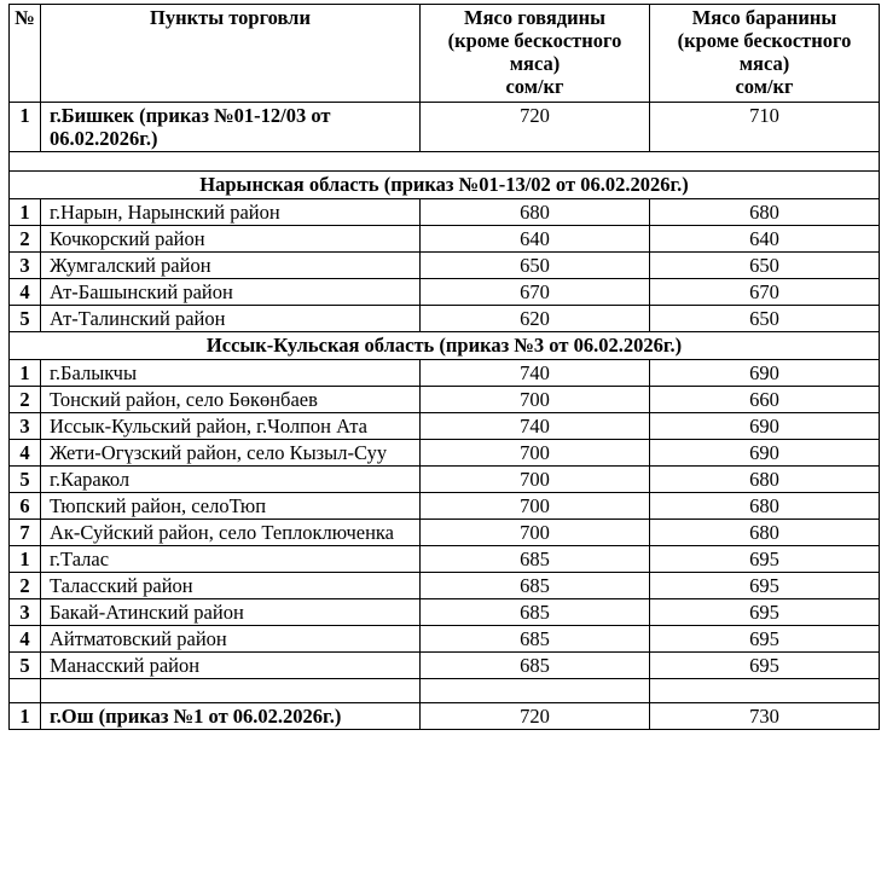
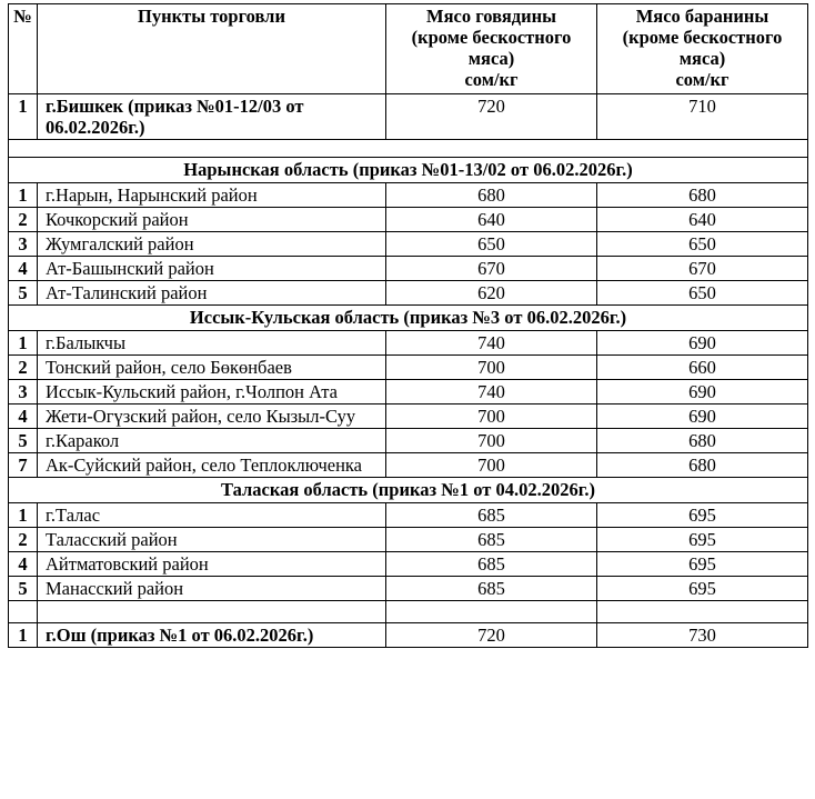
  №	Пункты торговли	Мясо говядины (кроме бескостного мяса) сом/кг	Мясо баранины (кроме бескостного мяса) сом/кг
  1	г.Бишкек (приказ №01-12/03 от 06.02.2026г.)	720	710
  Нарынская область (приказ №01-13/02 от 06.02.2026г.)
  1	г.Нарын, Нарынский район	680	680
  2	Кочкорский район	640	640
  3	Жумгалский район	650	650
  4	Ат-Башынский район	670	670
  5	Ат-Талинский район	620	650
  Иссык-Кульская область (приказ №3 от 06.02.2026г.)
  1	г.Балыкчы	740	690
  2	Тонский район, село Бөкөнбаев	700	660
  3	Иссык-Кульский район, г.Чолпон Ата	740	690
  4	Жети-Огүзский район, село Кызыл-Суу	700	690
  5	г.Каракол	700	680
- 6	Тюпский район, селоТюп	700	680
  7	Ак-Суйский район, село Теплоключенка	700	680
+ Талаская область (приказ №1 от 04.02.2026г.)
  1	г.Талас	685	695
  2	Таласский район	685	695
- 3	Бакай-Атинский район	685	695
  4	Айтматовский район	685	695
  5	Манасский район	685	695
  1	г.Ош (приказ №1 от 06.02.2026г.)	720	730
